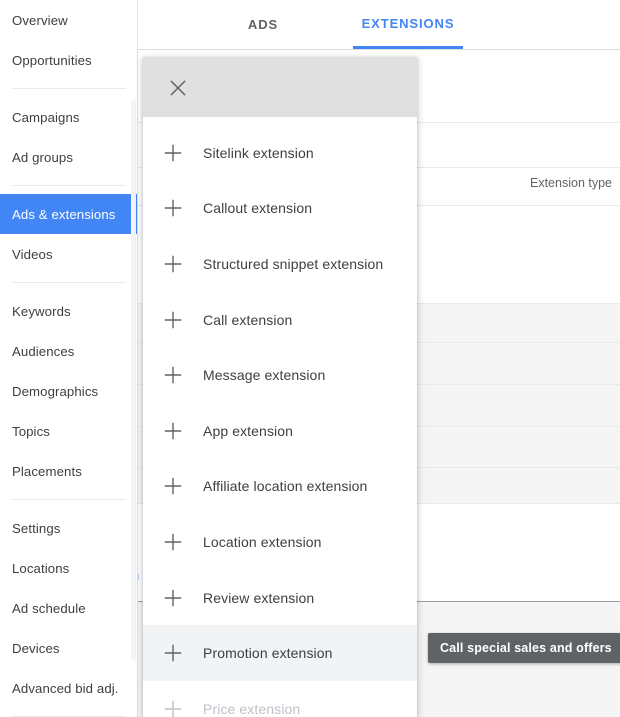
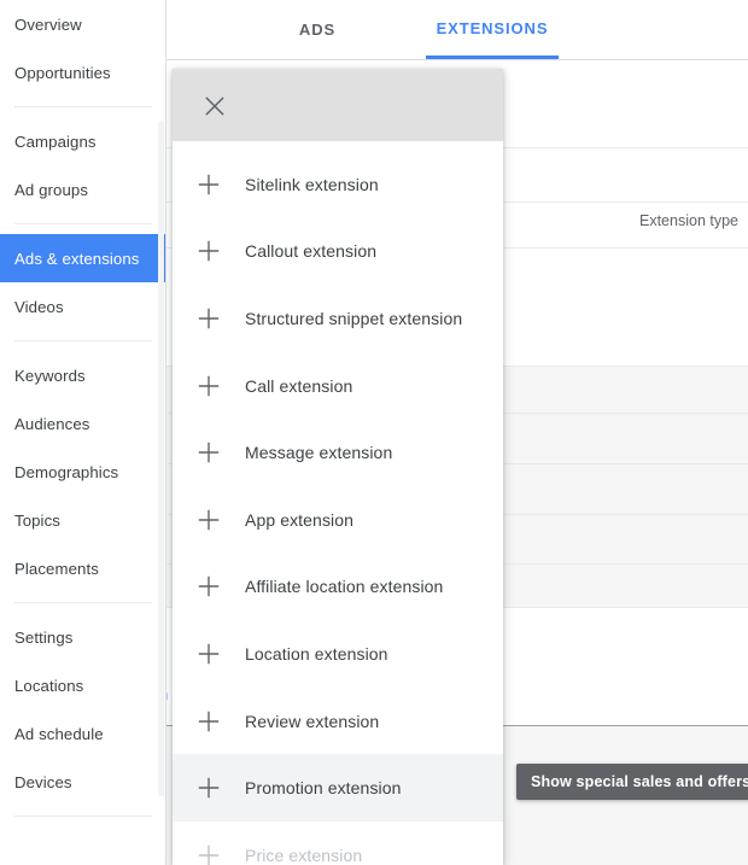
  ADS
  EXTENSIONS
  Extension type
  Overview
  Opportunities
  Campaigns
  Ad groups
  Ads & extensions
  Videos
  Keywords
  Audiences
  Demographics
  Topics
  Placements
  Settings
  Locations
  Ad schedule
  Devices
- Advanced bid adj.
  Sitelink extension
  Callout extension
  Structured snippet extension
  Call extension
  Message extension
  App extension
  Affiliate location extension
  Location extension
  Review extension
  Promotion extension
  Price extension
- Call special sales and offers
+ Show special sales and offers
